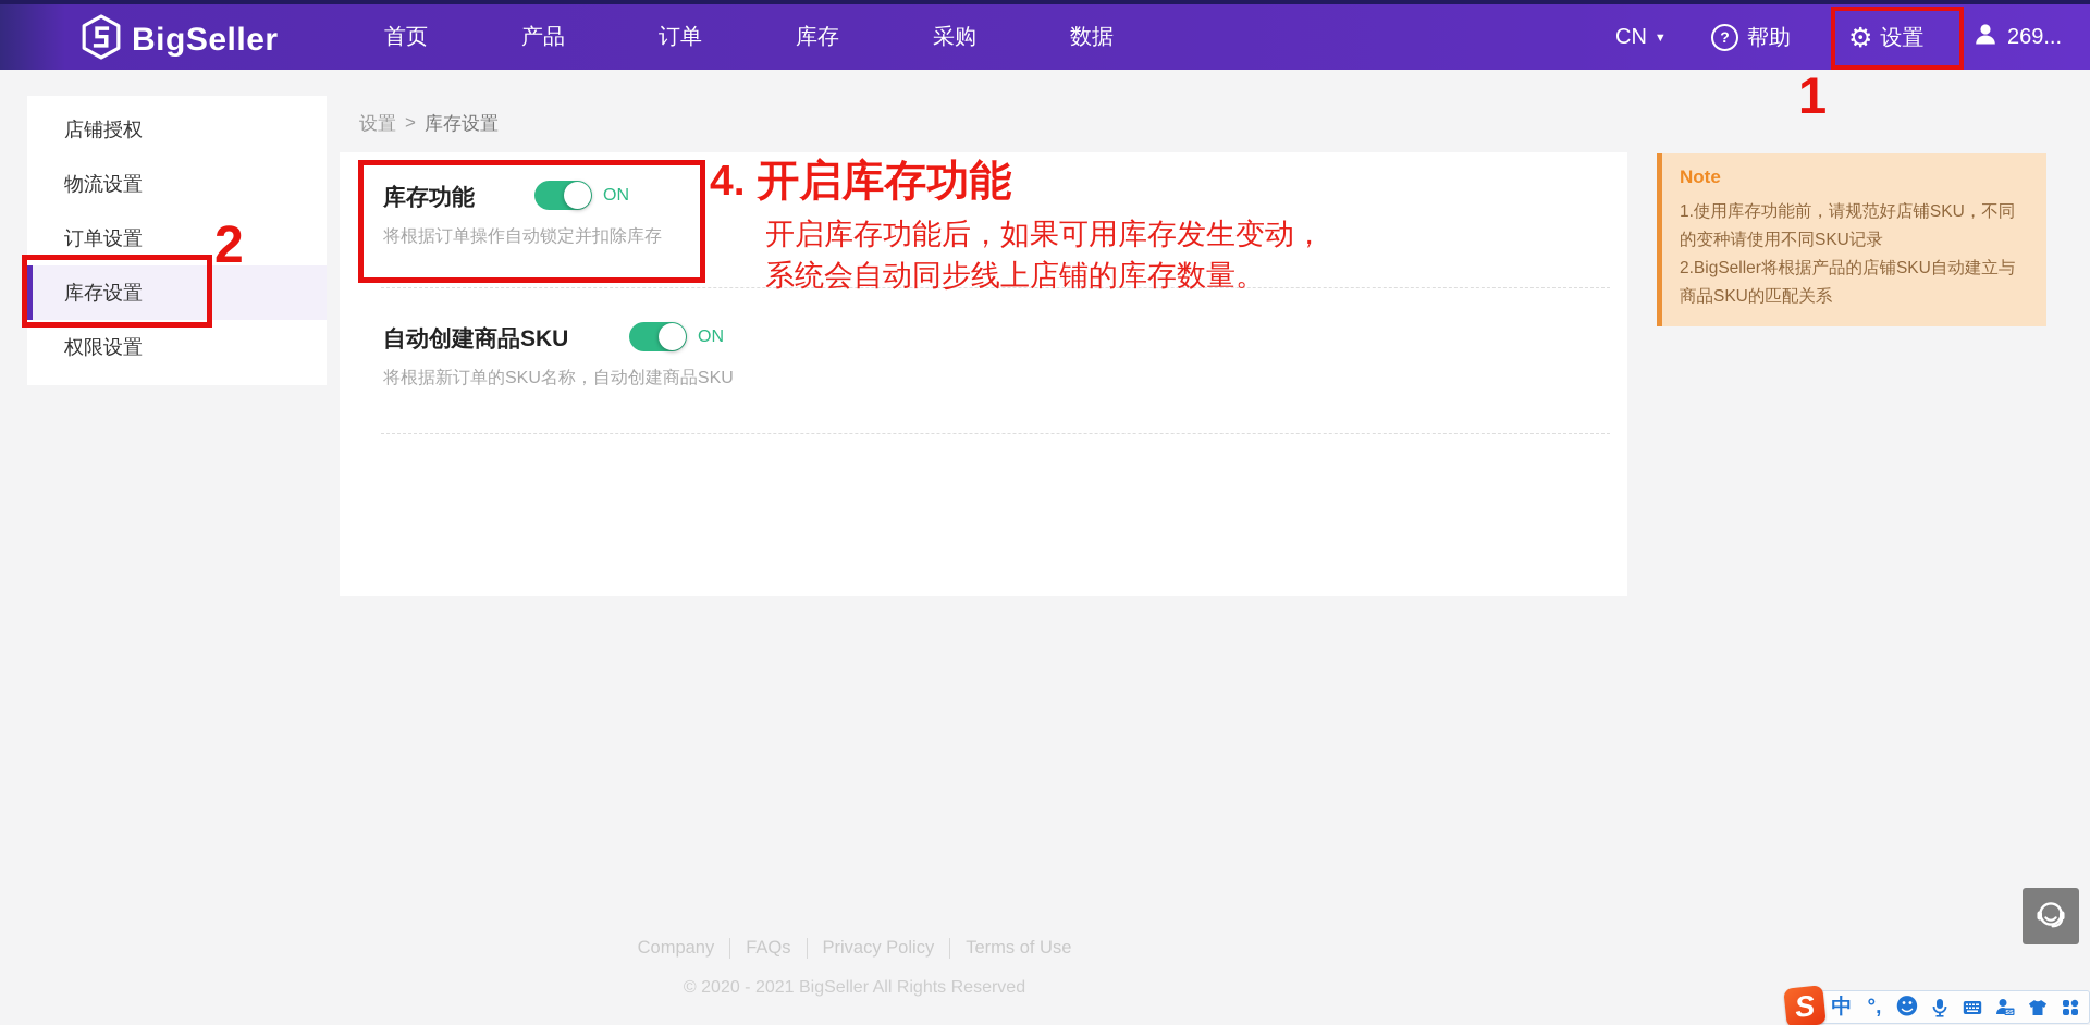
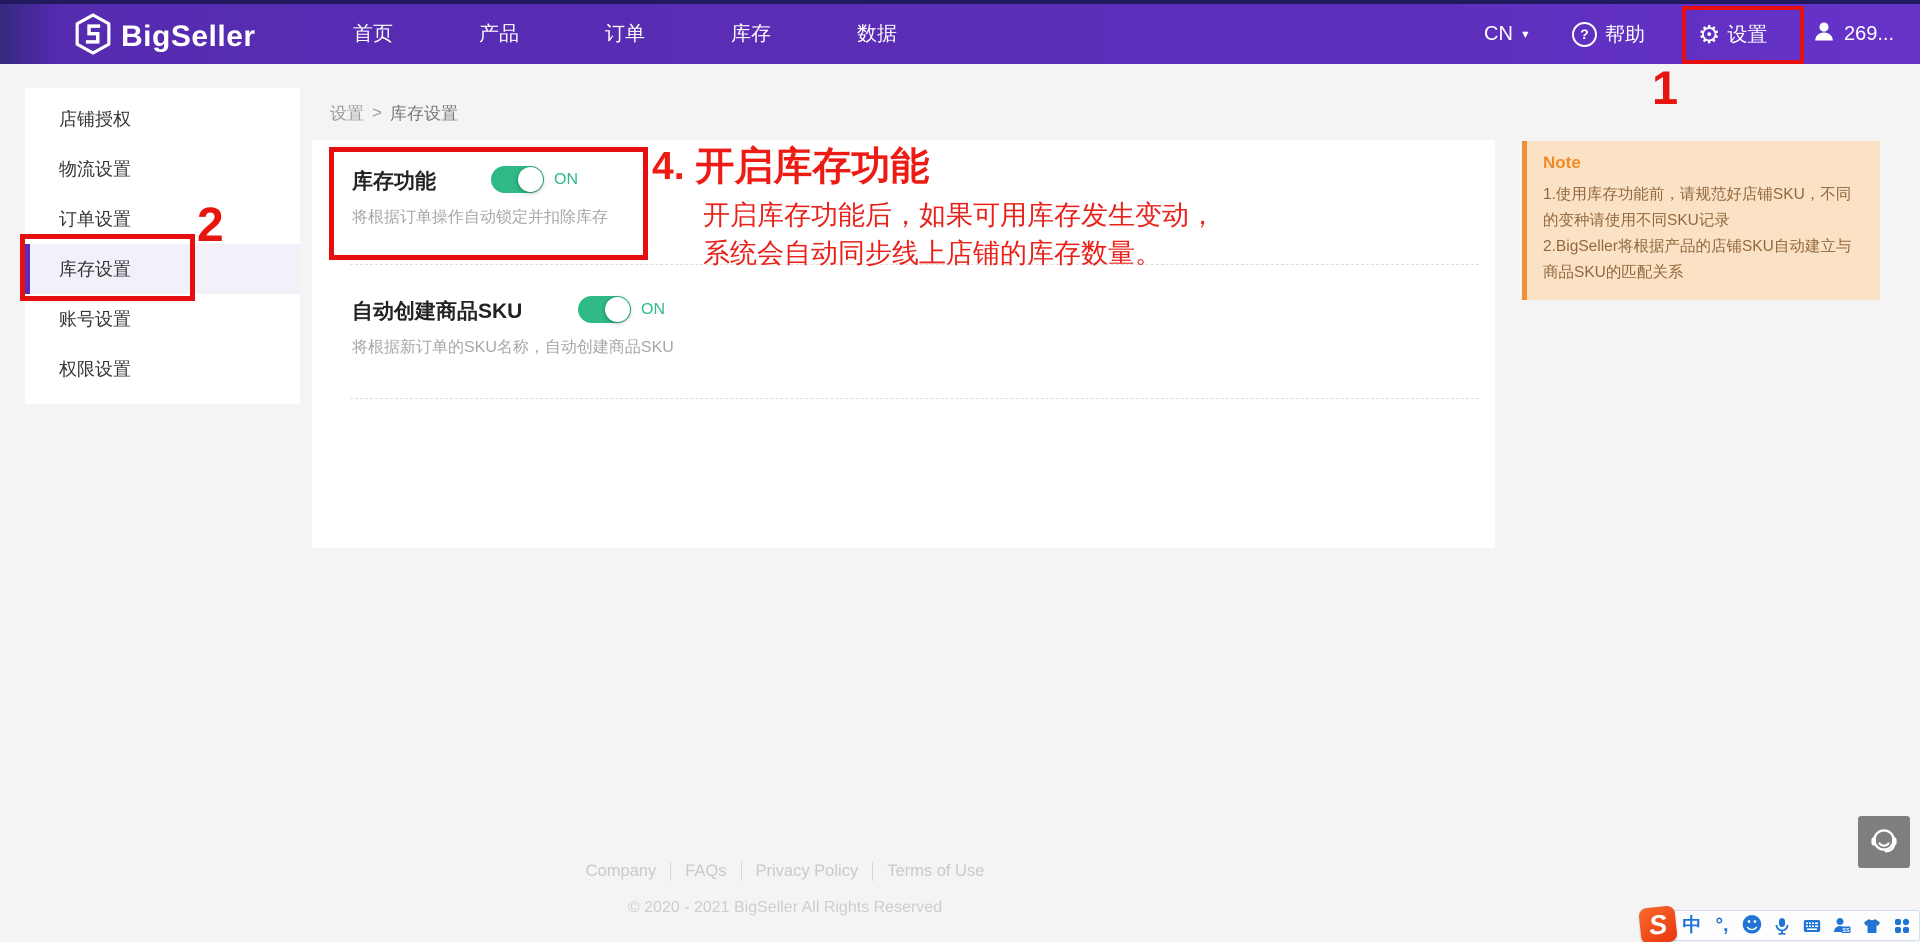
  BigSeller
  首页
  产品
  订单
  库存
- 采购
  数据
  CN
  ▼
  ?
  帮助
  ⚙
  设置
  269...
  1
  店铺授权
  物流设置
  订单设置
  库存设置
+ 账号设置
  权限设置
  2
  设置
  >
  库存设置
  库存功能
  ON
  将根据订单操作自动锁定并扣除库存
  自动创建商品SKU
  ON
  将根据新订单的SKU名称，自动创建商品SKU
  4. 开启库存功能
  开启库存功能后，如果可用库存发生变动，
  系统会自动同步线上店铺的库存数量。
  Note
  1.使用库存功能前，请规范好店铺SKU，不同的变种请使用不同SKU记录
  2.BigSeller将根据产品的店铺SKU自动建立与商品SKU的匹配关系
  Company
  FAQs
  Privacy Policy
  Terms of Use
  © 2020 - 2021 BigSeller All Rights Reserved
  中
  °,
  ☻
